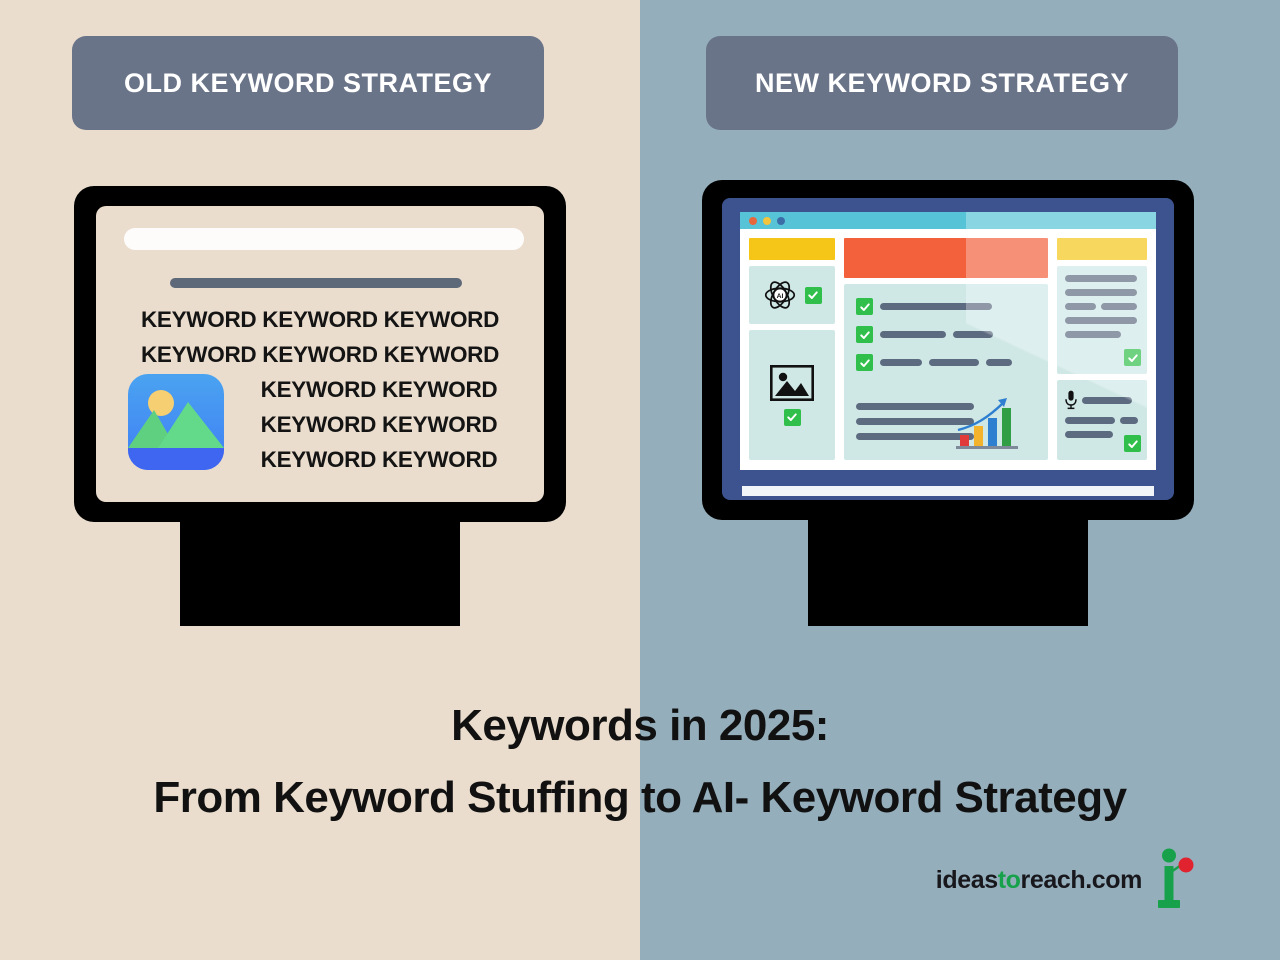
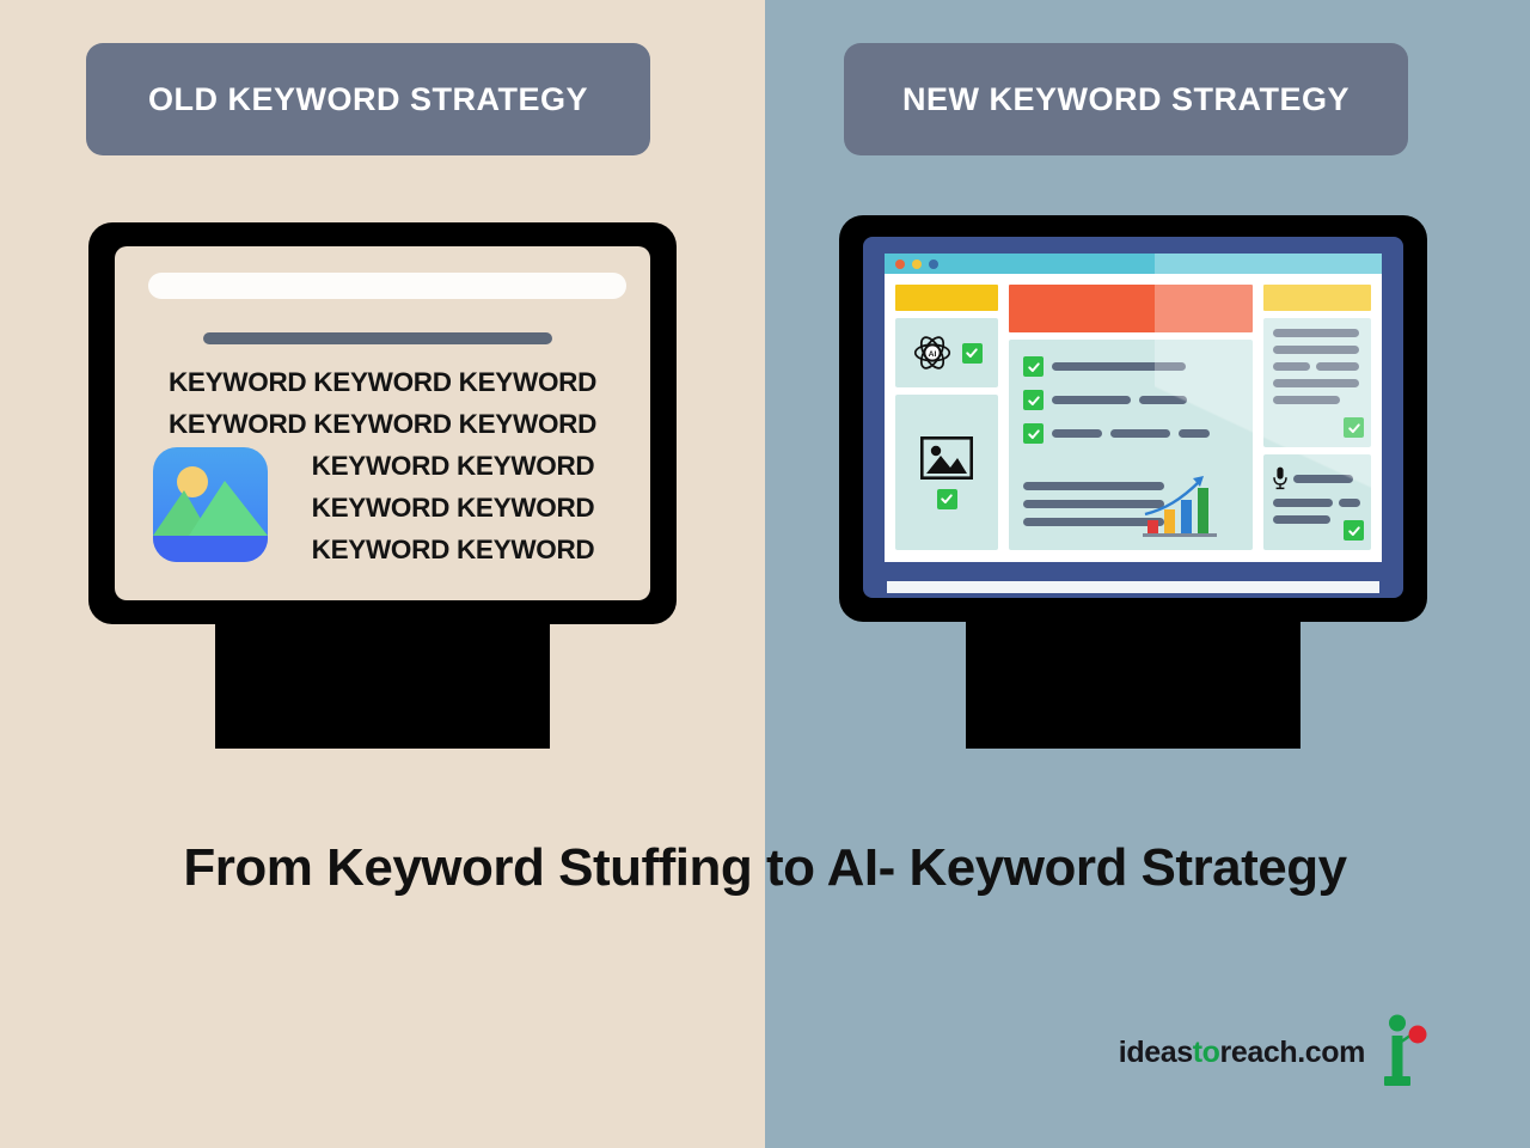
  OLD KEYWORD STRATEGY
  NEW KEYWORD STRATEGY
  KEYWORD KEYWORD KEYWORD
  KEYWORD KEYWORD KEYWORD
  KEYWORD KEYWORD
  KEYWORD KEYWORD
  KEYWORD KEYWORD
- Keywords in 2025:
  From Keyword Stuffing to AI- Keyword Strategy
  ideastoreach.com
